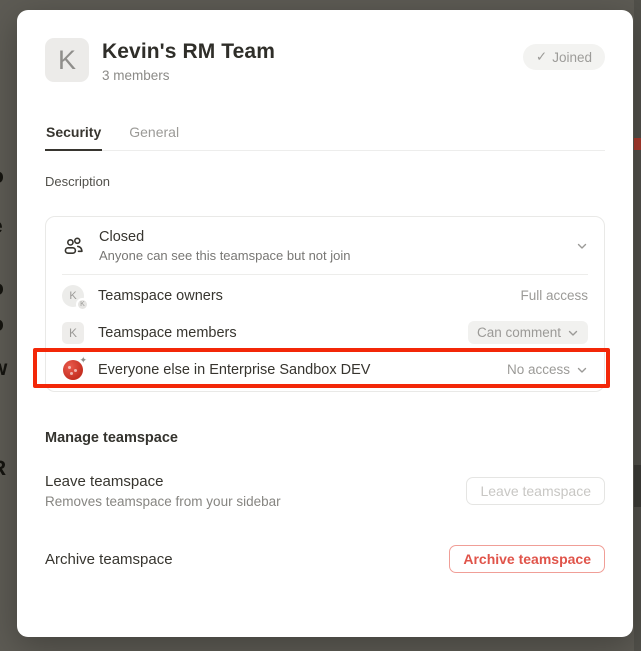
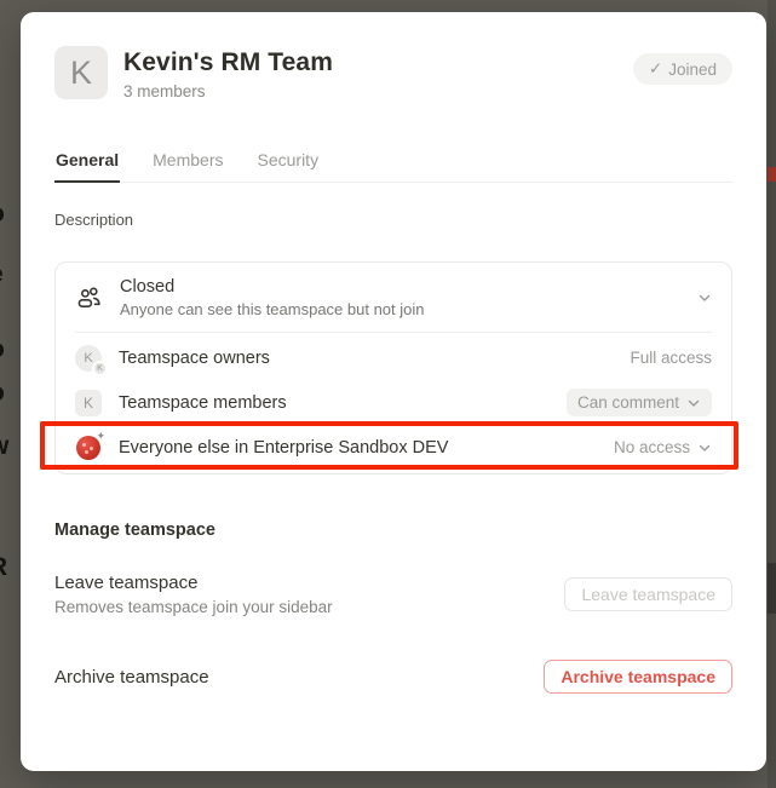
  K
  Kevin's RM Team
  3 members
  ✓
  Joined
- Security
+ General
+ Members
- General
+ Security
  Description
  Closed
  Anyone can see this teamspace but not join
  K
  Teamspace owners
  Full access
  K
  Teamspace members
  Can comment
  ✦
  Everyone else in Enterprise Sandbox DEV
  No access
  Manage teamspace
  Leave teamspace
- Removes teamspace from your sidebar
+ Removes teamspace join your sidebar
  Leave teamspace
  Archive teamspace
  Archive teamspace
